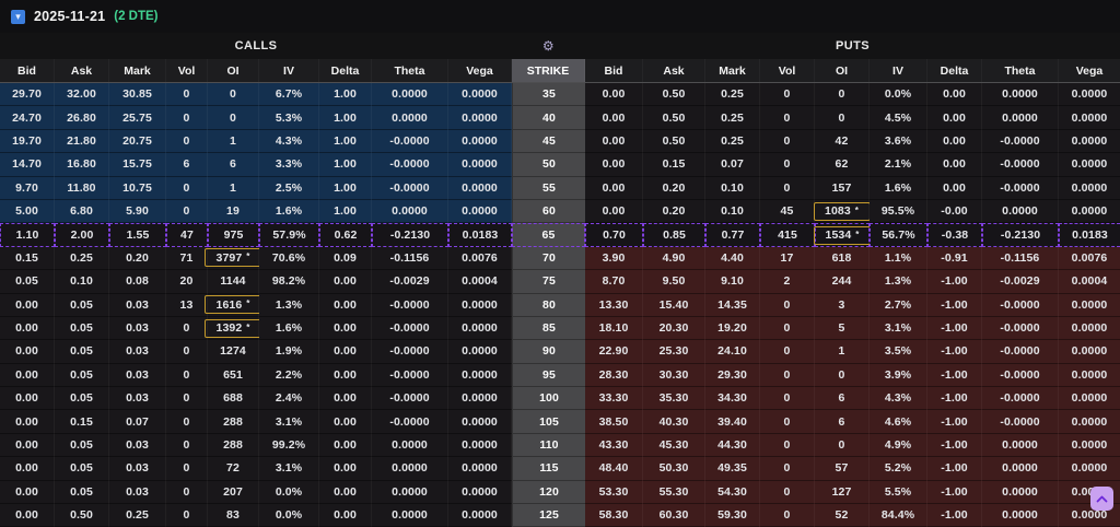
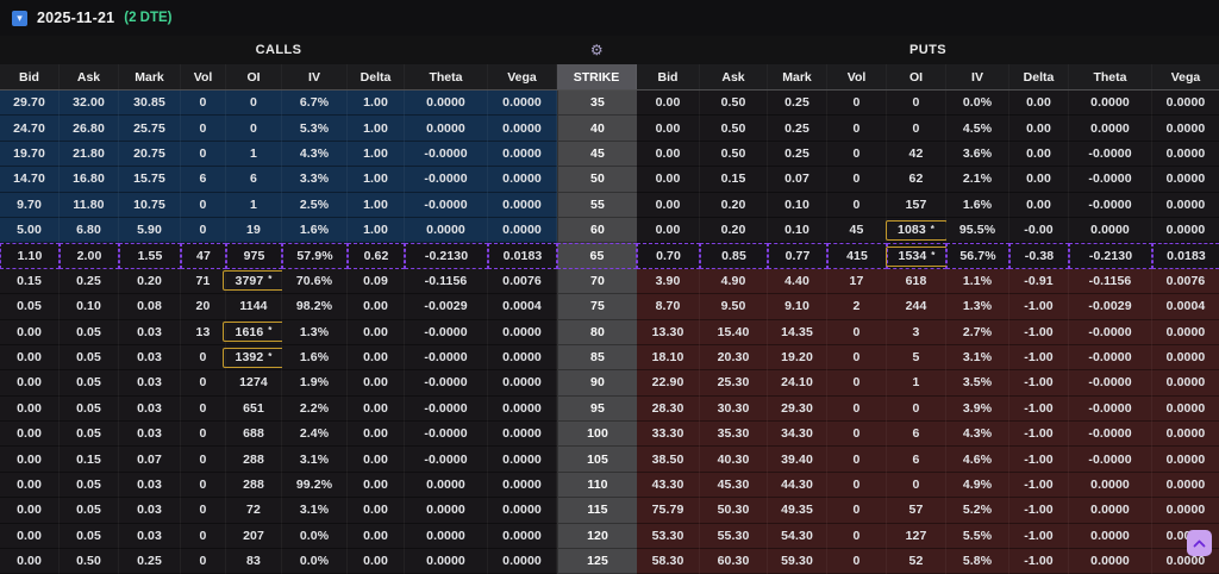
  ▾
  2025-11-21
  (2 DTE)
  CALLS
  ⚙
  PUTS
  Bid
  Ask
  Mark
  Vol
  OI
  IV
  Delta
  Theta
  Vega
  STRIKE
  Bid
  Ask
  Mark
  Vol
  OI
  IV
  Delta
  Theta
  Vega
  29.70
  32.00
  30.85
  0
  0
  6.7%
  1.00
  0.0000
  0.0000
  35
  0.00
  0.50
  0.25
  0
  0
  0.0%
  0.00
  0.0000
  0.0000
  24.70
  26.80
  25.75
  0
  0
  5.3%
  1.00
  0.0000
  0.0000
  40
  0.00
  0.50
  0.25
  0
  0
  4.5%
  0.00
  0.0000
  0.0000
  19.70
  21.80
  20.75
  0
  1
  4.3%
  1.00
  -0.0000
  0.0000
  45
  0.00
  0.50
  0.25
  0
  42
  3.6%
  0.00
  -0.0000
  0.0000
  14.70
  16.80
  15.75
  6
  6
  3.3%
  1.00
  -0.0000
  0.0000
  50
  0.00
  0.15
  0.07
  0
  62
  2.1%
  0.00
  -0.0000
  0.0000
  9.70
  11.80
  10.75
  0
  1
  2.5%
  1.00
  -0.0000
  0.0000
  55
  0.00
  0.20
  0.10
  0
  157
  1.6%
  0.00
  -0.0000
  0.0000
  5.00
  6.80
  5.90
  0
  19
  1.6%
  1.00
  0.0000
  0.0000
  60
  0.00
  0.20
  0.10
  45
  1083
  *
  95.5%
  -0.00
  0.0000
  0.0000
  1.10
  2.00
  1.55
  47
  975
  57.9%
  0.62
  -0.2130
  0.0183
  65
  0.70
  0.85
  0.77
  415
  1534
  *
  56.7%
  -0.38
  -0.2130
  0.0183
  0.15
  0.25
  0.20
  71
  3797
  *
  70.6%
  0.09
  -0.1156
  0.0076
  70
  3.90
  4.90
  4.40
  17
  618
  1.1%
  -0.91
  -0.1156
  0.0076
  0.05
  0.10
  0.08
  20
  1144
  98.2%
  0.00
  -0.0029
  0.0004
  75
  8.70
  9.50
  9.10
  2
  244
  1.3%
  -1.00
  -0.0029
  0.0004
  0.00
  0.05
  0.03
  13
  1616
  *
  1.3%
  0.00
  -0.0000
  0.0000
  80
  13.30
  15.40
  14.35
  0
  3
  2.7%
  -1.00
  -0.0000
  0.0000
  0.00
  0.05
  0.03
  0
  1392
  *
  1.6%
  0.00
  -0.0000
  0.0000
  85
  18.10
  20.30
  19.20
  0
  5
  3.1%
  -1.00
  -0.0000
  0.0000
  0.00
  0.05
  0.03
  0
  1274
  1.9%
  0.00
  -0.0000
  0.0000
  90
  22.90
  25.30
  24.10
  0
  1
  3.5%
  -1.00
  -0.0000
  0.0000
  0.00
  0.05
  0.03
  0
  651
  2.2%
  0.00
  -0.0000
  0.0000
  95
  28.30
  30.30
  29.30
  0
  0
  3.9%
  -1.00
  -0.0000
  0.0000
  0.00
  0.05
  0.03
  0
  688
  2.4%
  0.00
  -0.0000
  0.0000
  100
  33.30
  35.30
  34.30
  0
  6
  4.3%
  -1.00
  -0.0000
  0.0000
  0.00
  0.15
  0.07
  0
  288
  3.1%
  0.00
  -0.0000
  0.0000
  105
  38.50
  40.30
  39.40
  0
  6
  4.6%
  -1.00
  -0.0000
  0.0000
  0.00
  0.05
  0.03
  0
  288
  99.2%
  0.00
  0.0000
  0.0000
  110
  43.30
  45.30
  44.30
  0
  0
  4.9%
  -1.00
  0.0000
  0.0000
  0.00
  0.05
  0.03
  0
  72
  3.1%
  0.00
  0.0000
  0.0000
  115
- 48.40
+ 75.79
  50.30
  49.35
  0
  57
  5.2%
  -1.00
  0.0000
  0.0000
  0.00
  0.05
  0.03
  0
  207
  0.0%
  0.00
  0.0000
  0.0000
  120
  53.30
  55.30
  54.30
  0
  127
  5.5%
  -1.00
  0.0000
  0.00
  0.50
  0.25
  0
  83
  0.0%
  0.00
  0.0000
  0.0000
  125
  58.30
  60.30
  59.30
  0
  52
- 84.4%
+ 5.8%
  -1.00
  0.0000
  0.0000
